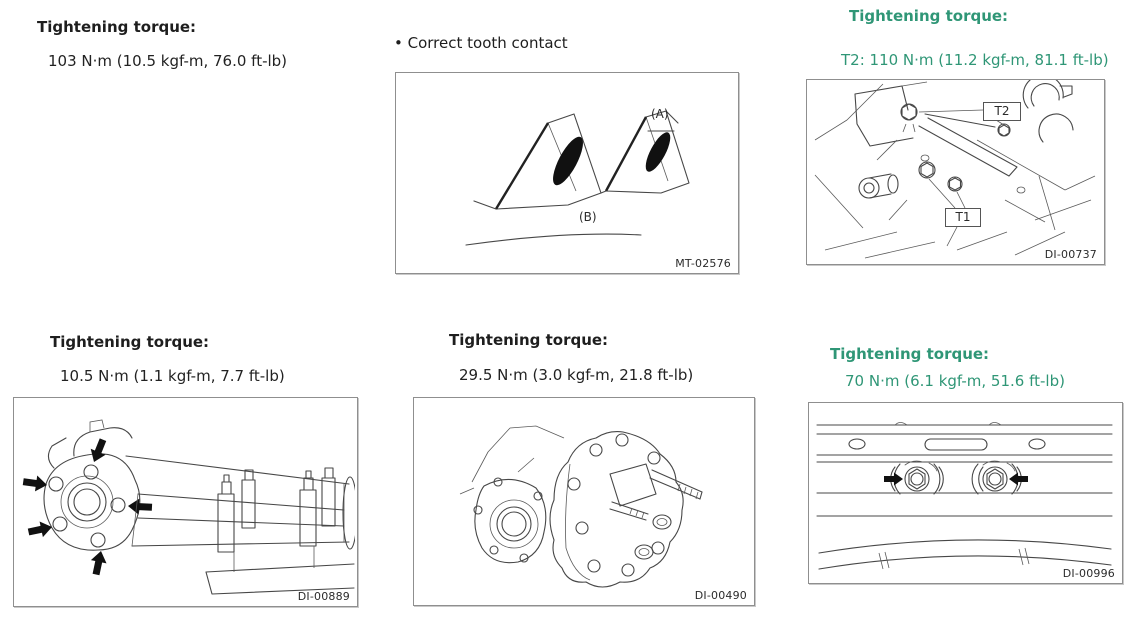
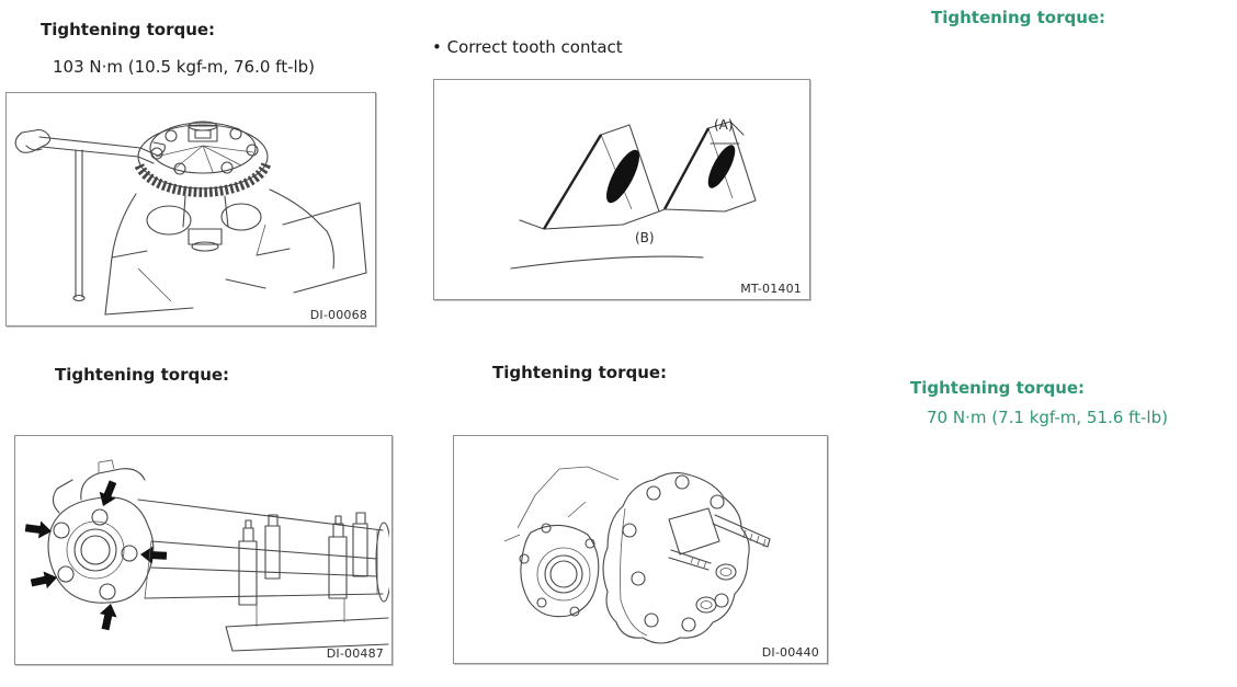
  Tightening torque:
  103 N·m (10.5 kgf-m, 76.0 ft-lb)
+ DI-00068
  • Correct tooth contact
  (A)
  (B)
- MT-02576
+ MT-01401
  Tightening torque:
- T2: 110 N·m (11.2 kgf-m, 81.1 ft-lb)
- T2
- T1
- DI-00737
  Tightening torque:
- 10.5 N·m (1.1 kgf-m, 7.7 ft-lb)
- DI-00889
+ DI-00487
  Tightening torque:
- 29.5 N·m (3.0 kgf-m, 21.8 ft-lb)
- DI-00490
+ DI-00440
  Tightening torque:
- 70 N·m (6.1 kgf-m, 51.6 ft-lb)
+ 70 N·m (7.1 kgf-m, 51.6 ft-lb)
- DI-00996
